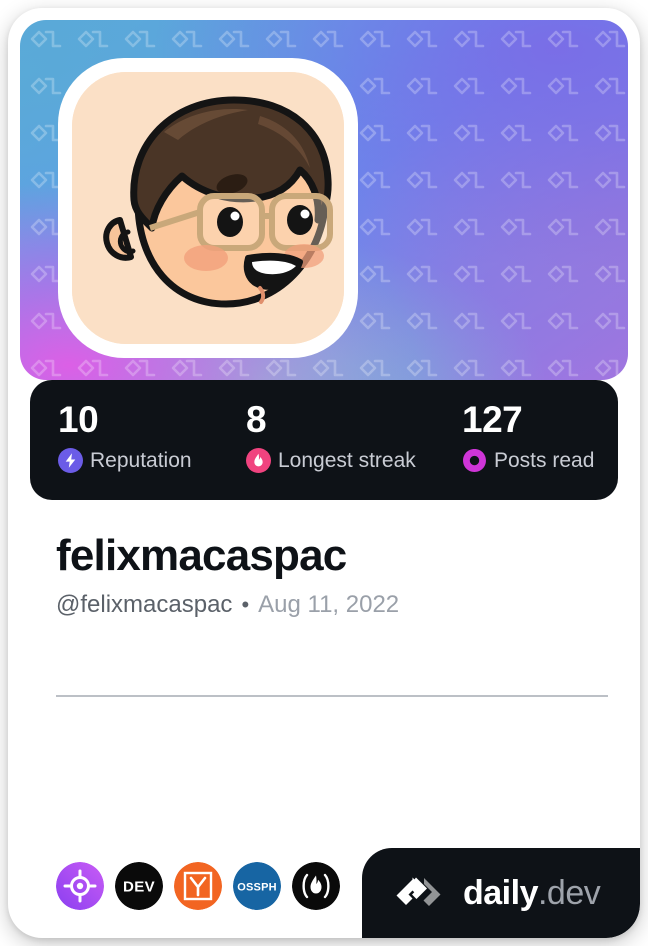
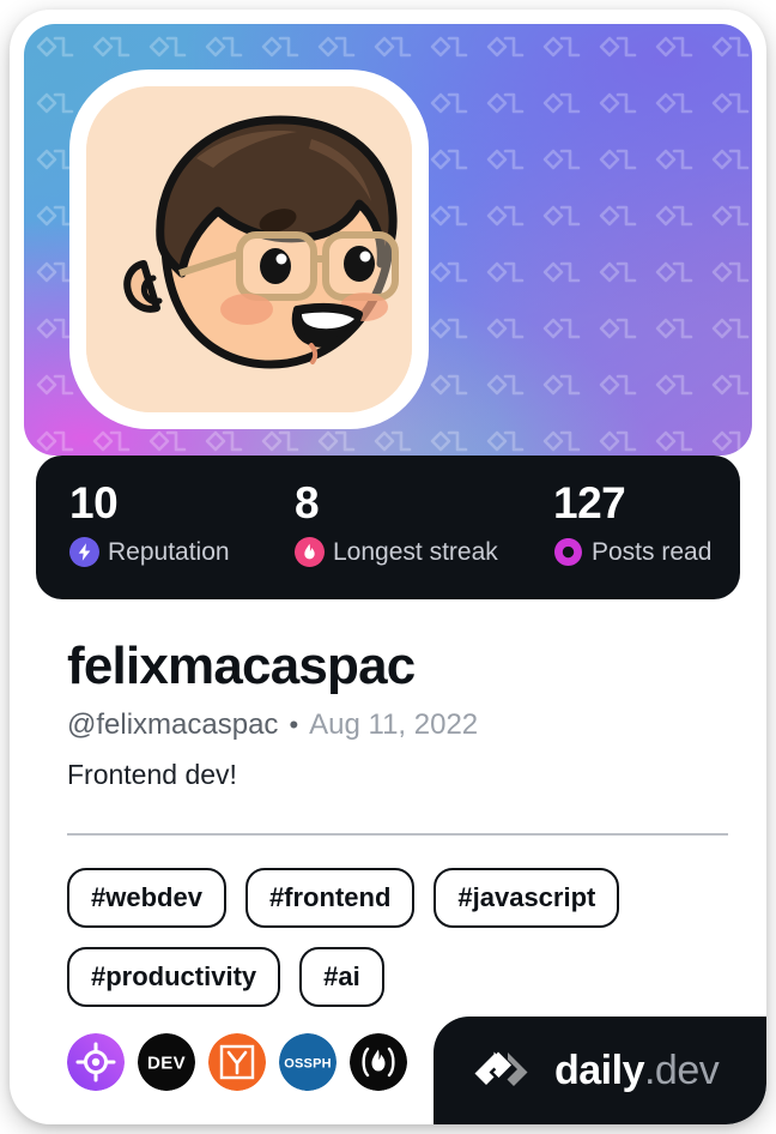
  10
  Reputation
  8
  Longest streak
  127
  Posts read
  felixmacaspac
  @felixmacaspac
  •
  Aug 11, 2022
+ Frontend dev!
+ #webdev
+ #frontend
+ #javascript
+ #productivity
+ #ai
  DEV
  OSSPH
  daily.dev
